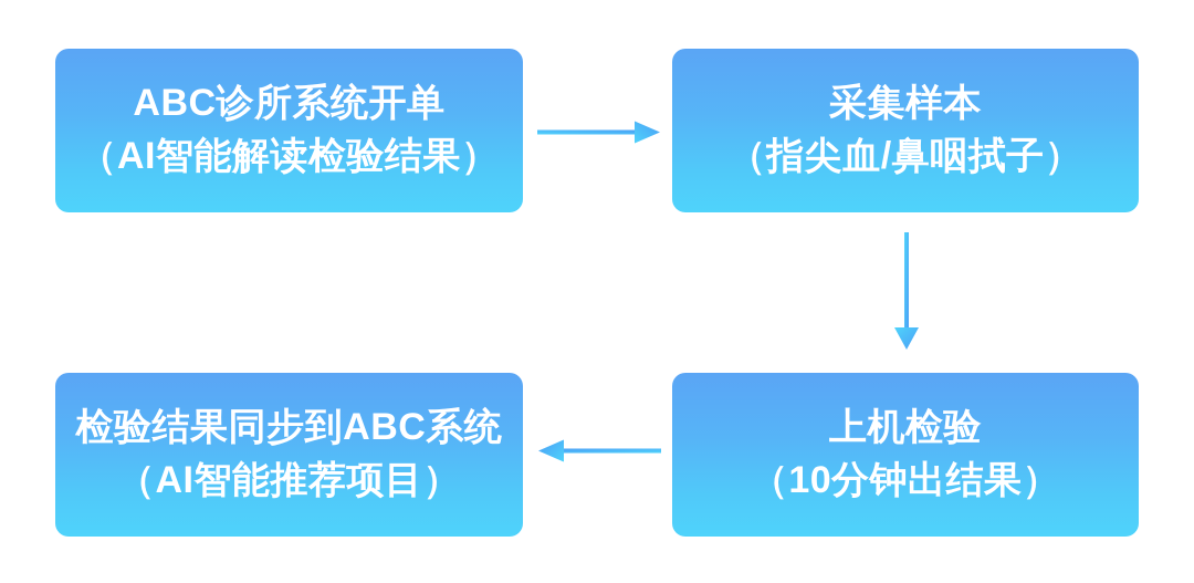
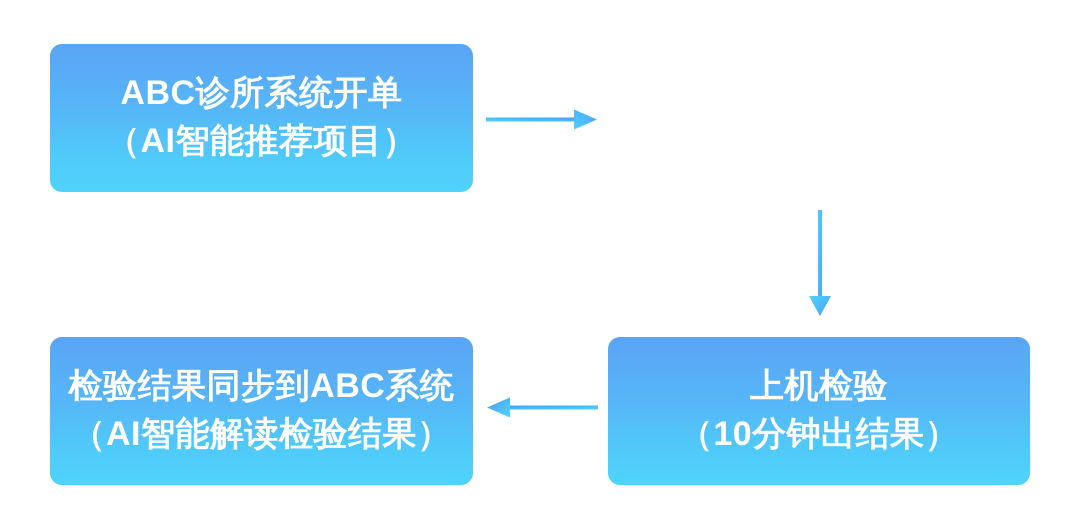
  ABC诊所系统开单
- （AI智能解读检验结果）
+ （AI智能推荐项目）
- 采集样本
- （指尖血/鼻咽拭子）
  检验结果同步到ABC系统
- （AI智能推荐项目）
+ （AI智能解读检验结果）
  上机检验
  （10分钟出结果）
